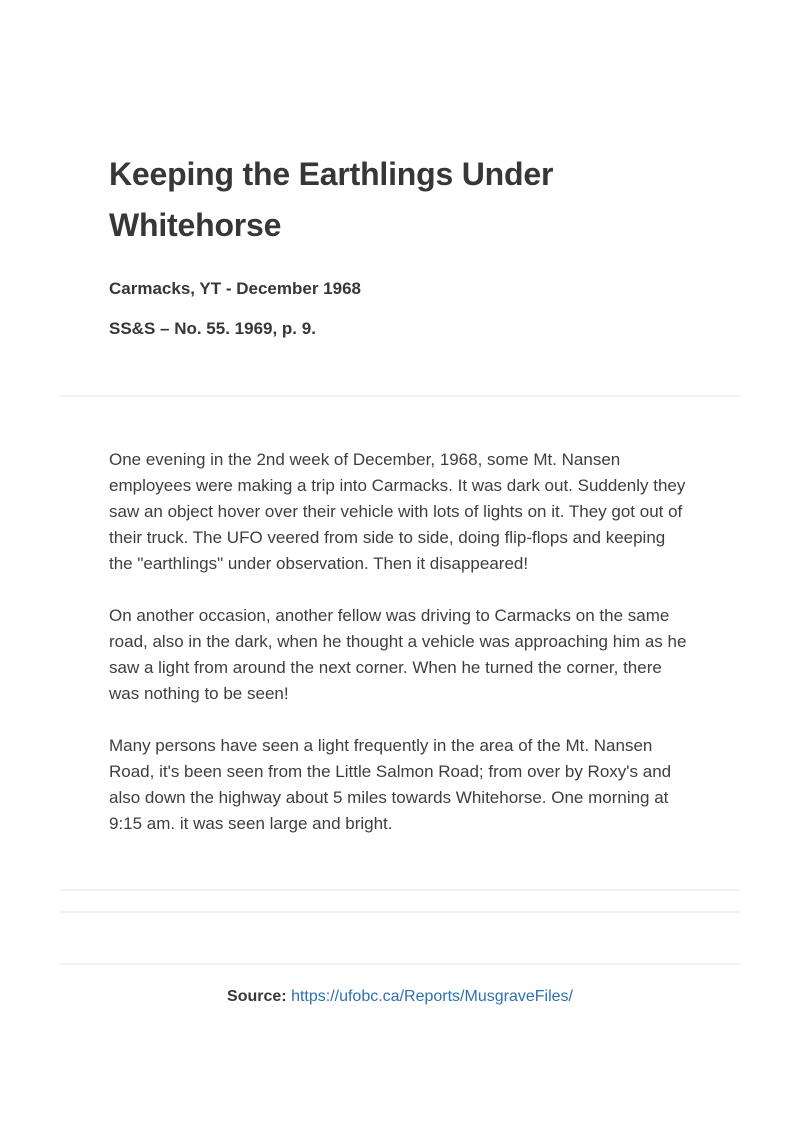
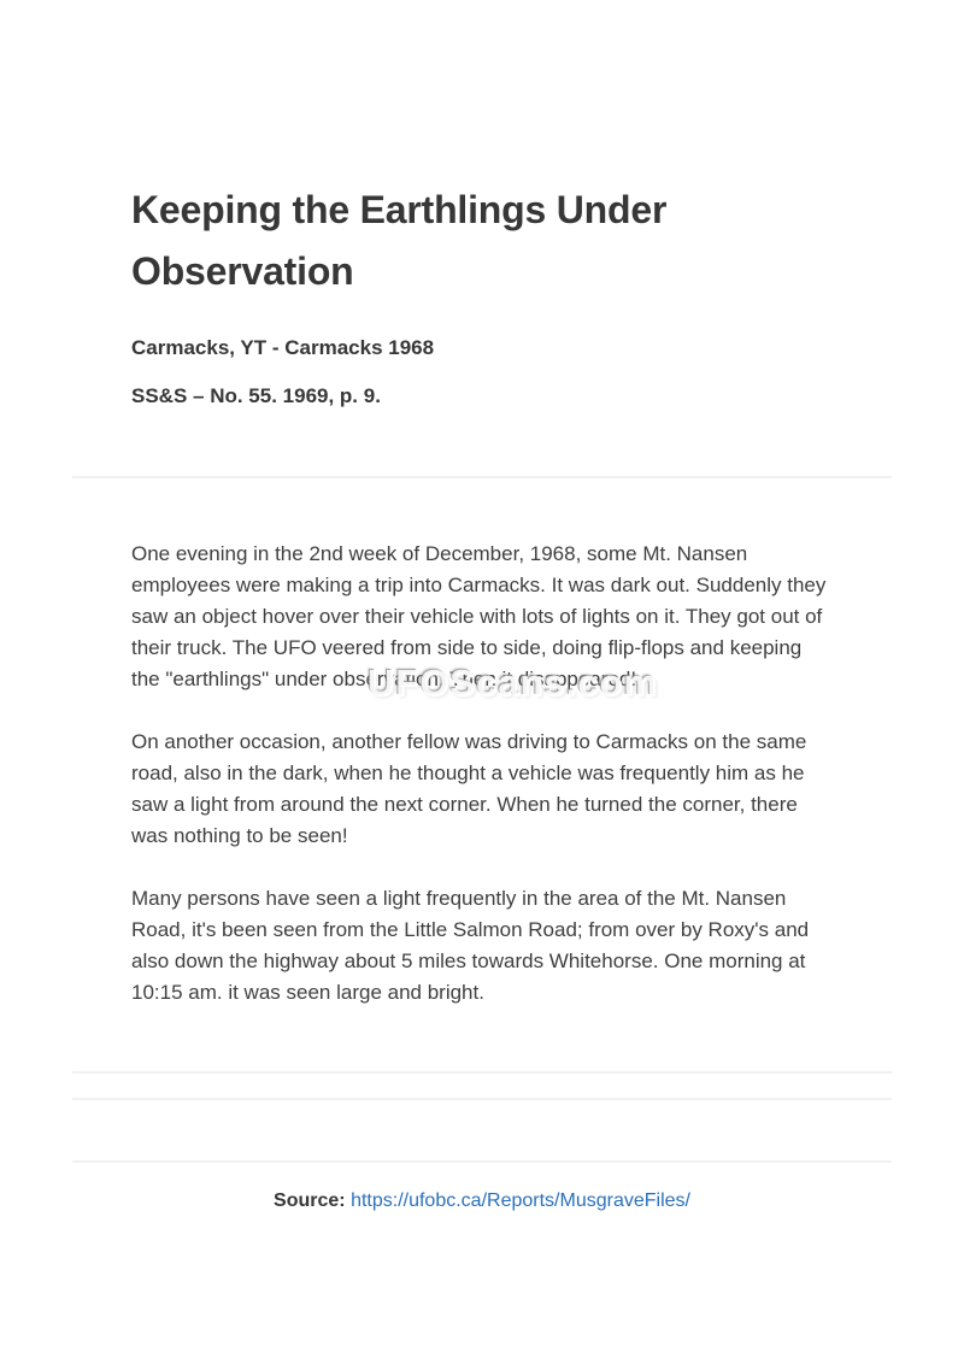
- Keeping the Earthlings Under Whitehorse
+ Keeping the Earthlings Under Observation
- Carmacks, YT - December 1968
+ Carmacks, YT - Carmacks 1968
  SS&S – No. 55. 1969, p. 9.
  One evening in the 2nd week of December, 1968, some Mt. Nansen employees were making a trip into Carmacks. It was dark out. Suddenly they saw an object hover over their vehicle with lots of lights on it. They got out of their truck. The UFO veered from side to side, doing flip-flops and keeping the "earthlings" under observation. Then it disappeared!
- On another occasion, another fellow was driving to Carmacks on the same road, also in the dark, when he thought a vehicle was approaching him as he saw a light from around the next corner. When he turned the corner, there was nothing to be seen!
+ On another occasion, another fellow was driving to Carmacks on the same road, also in the dark, when he thought a vehicle was frequently him as he saw a light from around the next corner. When he turned the corner, there was nothing to be seen!
- Many persons have seen a light frequently in the area of the Mt. Nansen Road, it's been seen from the Little Salmon Road; from over by Roxy's and also down the highway about 5 miles towards Whitehorse. One morning at 9:15 am. it was seen large and bright.
+ Many persons have seen a light frequently in the area of the Mt. Nansen Road, it's been seen from the Little Salmon Road; from over by Roxy's and also down the highway about 5 miles towards Whitehorse. One morning at 10:15 am. it was seen large and bright.
  Source: https://ufobc.ca/Reports/MusgraveFiles/
+ UFOScans.com
